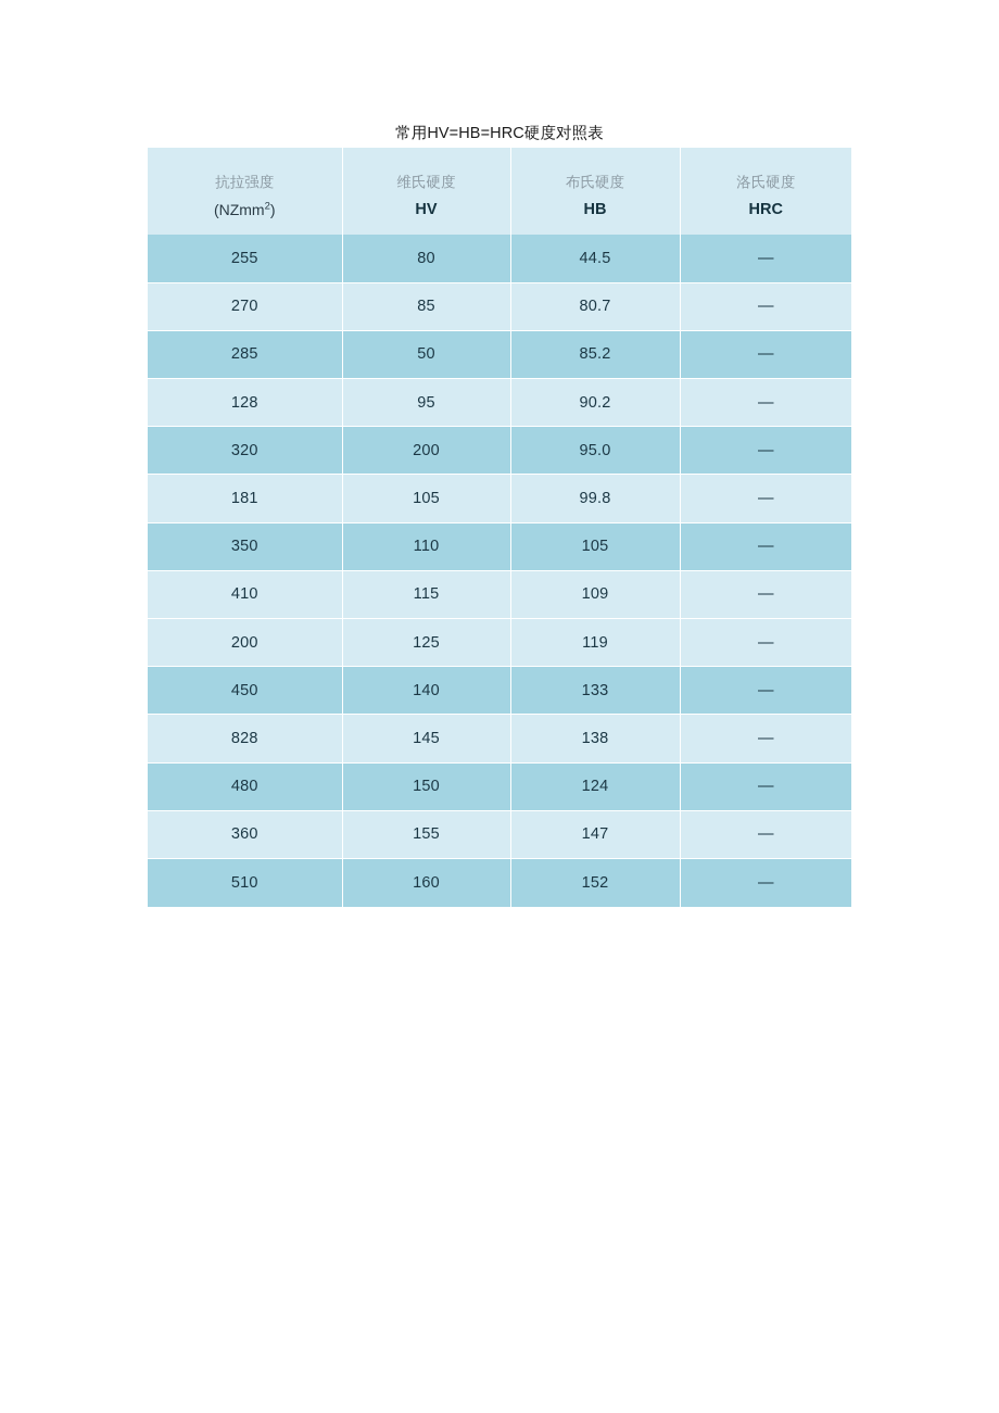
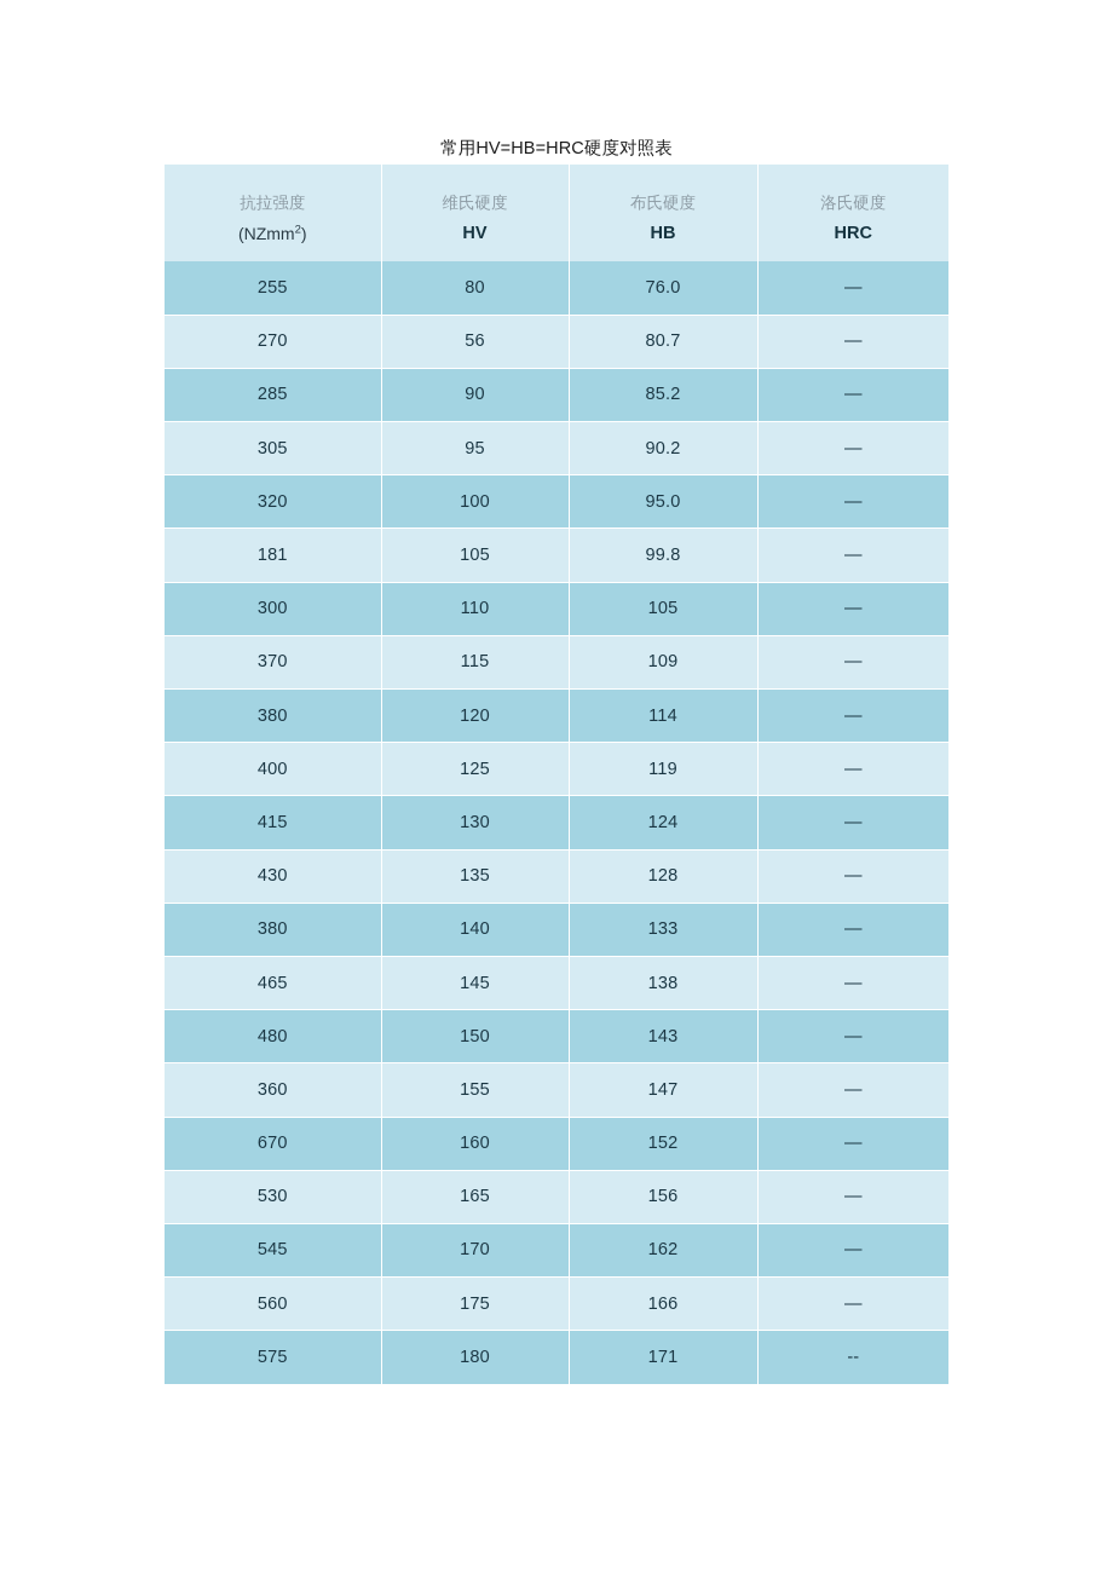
  常用HV=HB=HRC硬度对照表
  抗拉强度 (NZmm2)	维氏硬度 HV	布氏硬度 HB	洛氏硬度 HRC
- 255	80	44.5	—
+ 255	80	76.0	—
- 270	85	80.7	—
+ 270	56	80.7	—
- 285	50	85.2	—
+ 285	90	85.2	—
- 128	95	90.2	—
+ 305	95	90.2	—
- 320	200	95.0	—
+ 320	100	95.0	—
  181	105	99.8	—
- 350	110	105	—
+ 300	110	105	—
- 410	115	109	—
+ 370	115	109	—
+ 380	120	114	—
- 200	125	119	—
+ 400	125	119	—
+ 415	130	124	—
+ 430	135	128	—
- 450	140	133	—
+ 380	140	133	—
- 828	145	138	—
+ 465	145	138	—
- 480	150	124	—
+ 480	150	143	—
  360	155	147	—
- 510	160	152	—
+ 670	160	152	—
+ 530	165	156	—
+ 545	170	162	—
+ 560	175	166	—
+ 575	180	171	--
